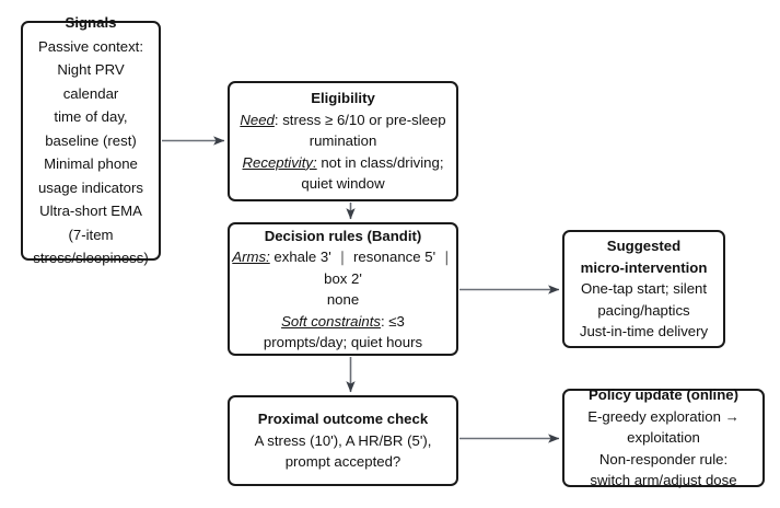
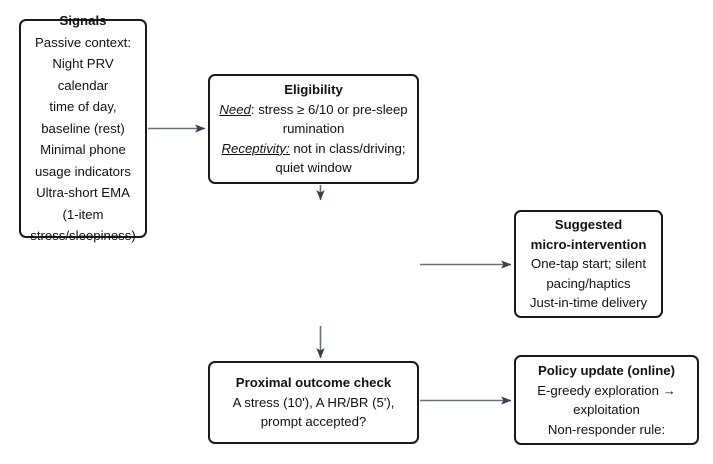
  Signals
  Passive context:
  Night PRV
  calendar
  time of day,
  baseline (rest)
  Minimal phone
  usage indicators
  Ultra-short EMA
- (7-item
+ (1-item
  stress/sleepiness)
  Eligibility
  Need: stress ≥ 6/10 or pre-sleep
  rumination
  Receptivity: not in class/driving;
  quiet window
- Decision rules (Bandit)
- Arms: exhale 3' ｜ resonance 5' ｜
- box 2'
- none
- Soft constraints: ≤3
- prompts/day; quiet hours
  Suggested
  micro-intervention
  One-tap start; silent
  pacing/haptics
  Just-in-time delivery
  Proximal outcome check
  A stress (10'), A HR/BR (5'),
  prompt accepted?
  Policy update (online)
  E-greedy exploration →
  exploitation
  Non-responder rule:
- switch arm/adjust dose
